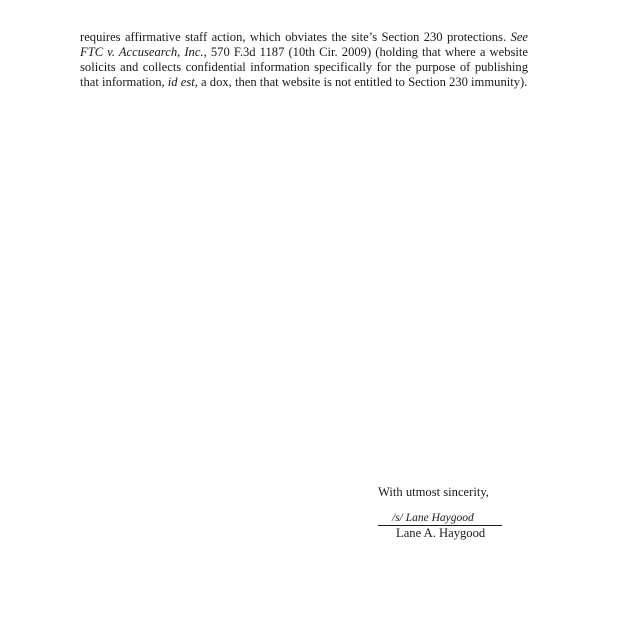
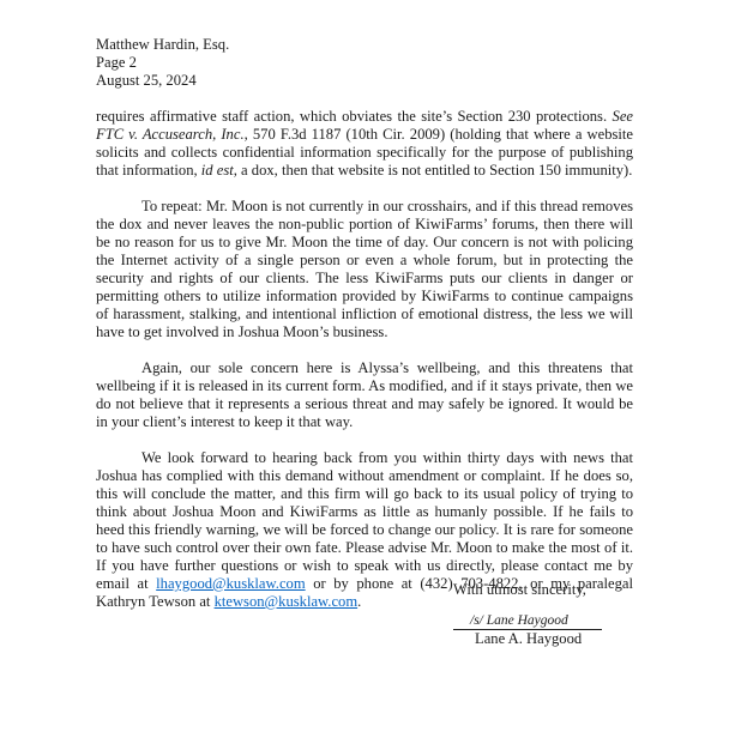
+ Matthew Hardin, Esq.
+ Page 2
+ August 25, 2024
- requires affirmative staff action, which obviates the site’s Section 230 protections. See FTC v. Accusearch, Inc., 570 F.3d 1187 (10th Cir. 2009) (holding that where a website solicits and collects confidential information specifically for the purpose of publishing that information, id est, a dox, then that website is not entitled to Section 230 immunity).
+ requires affirmative staff action, which obviates the site’s Section 230 protections. See FTC v. Accusearch, Inc., 570 F.3d 1187 (10th Cir. 2009) (holding that where a website solicits and collects confidential information specifically for the purpose of publishing that information, id est, a dox, then that website is not entitled to Section 150 immunity).
+ To repeat: Mr. Moon is not currently in our crosshairs, and if this thread removes the dox and never leaves the non-public portion of KiwiFarms’ forums, then there will be no reason for us to give Mr. Moon the time of day. Our concern is not with policing the Internet activity of a single person or even a whole forum, but in protecting the security and rights of our clients. The less KiwiFarms puts our clients in danger or permitting others to utilize information provided by KiwiFarms to continue campaigns of harassment, stalking, and intentional infliction of emotional distress, the less we will have to get involved in Joshua Moon’s business.
+ Again, our sole concern here is Alyssa’s wellbeing, and this threatens that wellbeing if it is released in its current form. As modified, and if it stays private, then we do not believe that it represents a serious threat and may safely be ignored. It would be in your client’s interest to keep it that way.
+ We look forward to hearing back from you within thirty days with news that Joshua has complied with this demand without amendment or complaint. If he does so, this will conclude the matter, and this firm will go back to its usual policy of trying to think about Joshua Moon and KiwiFarms as little as humanly possible. If he fails to heed this friendly warning, we will be forced to change our policy. It is rare for someone to have such control over their own fate. Please advise Mr. Moon to make the most of it. If you have further questions or wish to speak with us directly, please contact me by email at lhaygood@kusklaw.com or by phone at (432) 703-4822, or my paralegal Kathryn Tewson at ktewson@kusklaw.com.
  With utmost sincerity,
  /s/ Lane Haygood
  Lane A. Haygood
